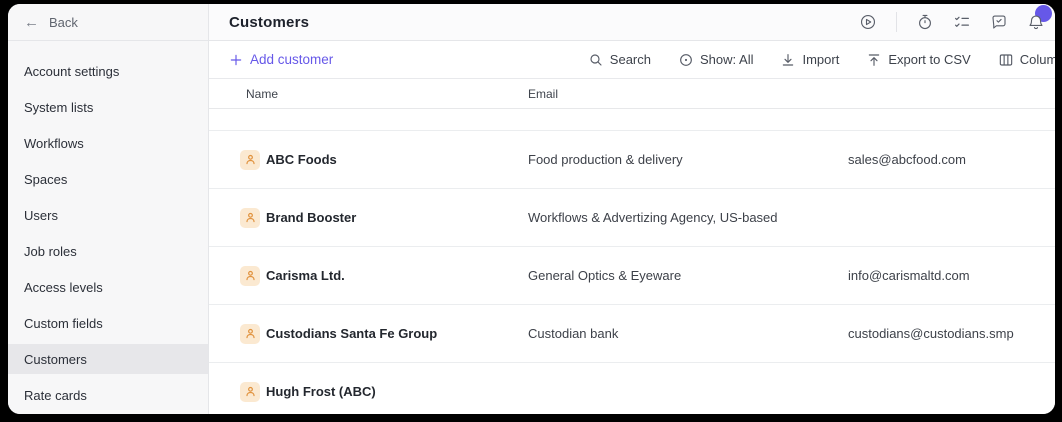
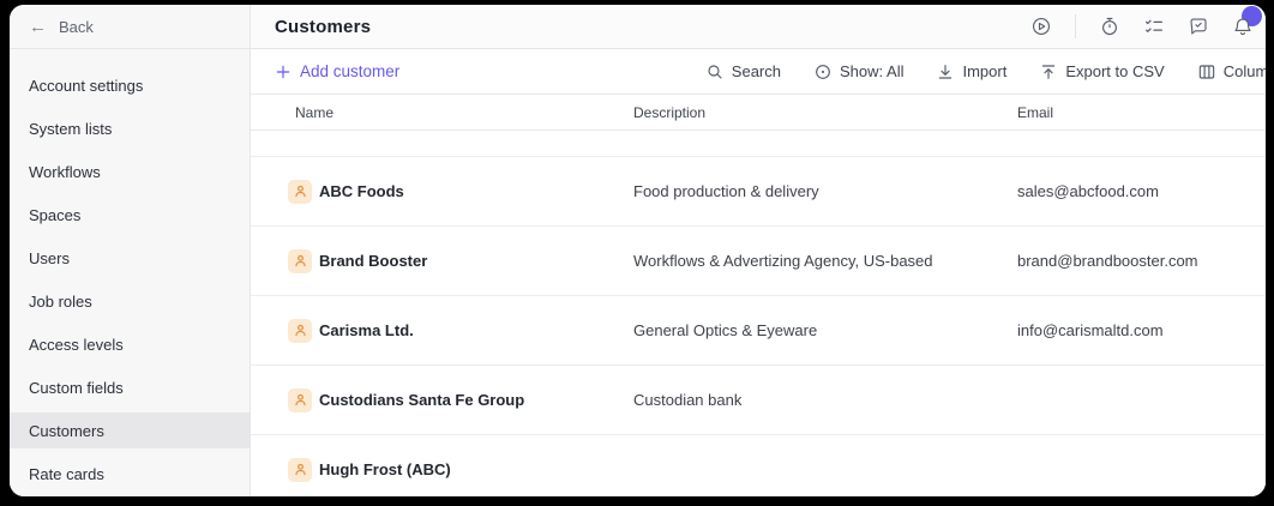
  ←
  Back
  Account settings
  System lists
  Workflows
  Spaces
  Users
  Job roles
  Access levels
  Custom fields
  Customers
  Rate cards
  Customers
  Add customer
  Search
  Show: All
  Import
  Export to CSV
  Colum
  Name
+ Description
  Email
  ABC Foods
  Food production & delivery
  sales@abcfood.com
  Brand Booster
  Workflows & Advertizing Agency, US-based
+ brand@brandbooster.com
  Carisma Ltd.
  General Optics & Eyeware
  info@carismaltd.com
  Custodians Santa Fe Group
  Custodian bank
- custodians@custodians.smp
  Hugh Frost (ABC)
